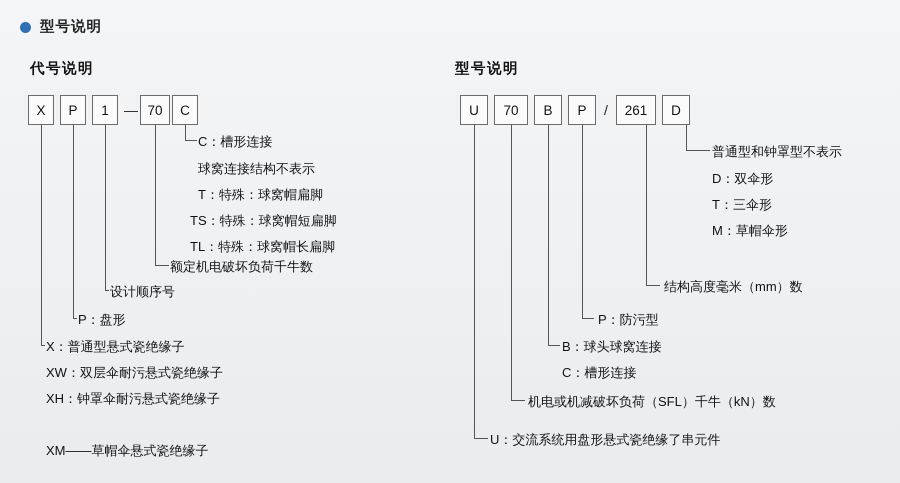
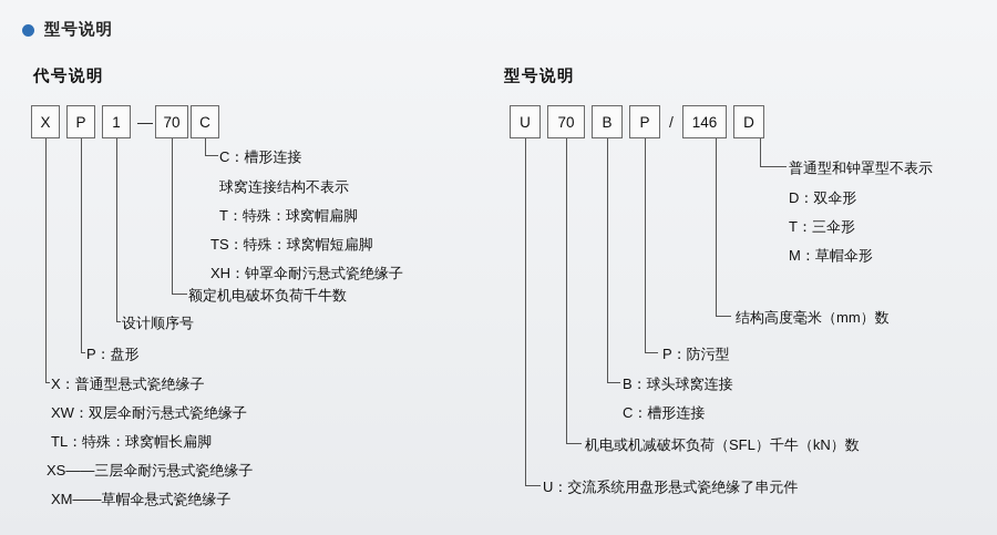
  型号说明
  代号说明
  X
  P
  1
  —
  70
  C
  C：槽形连接
  球窝连接结构不表示
  T：特殊：球窝帽扁脚
  TS：特殊：球窝帽短扁脚
- TL：特殊：球窝帽长扁脚
+ XH：钟罩伞耐污悬式瓷绝缘子
  额定机电破坏负荷千牛数
  设计顺序号
  P：盘形
  X：普通型悬式瓷绝缘子
  XW：双层伞耐污悬式瓷绝缘子
- XH：钟罩伞耐污悬式瓷绝缘子
+ TL：特殊：球窝帽长扁脚
+ XS——三层伞耐污悬式瓷绝缘子
  XM——草帽伞悬式瓷绝缘子
  型号说明
  U
  70
  B
  P
  /
- 261
+ 146
  D
  普通型和钟罩型不表示
  D：双伞形
  T：三伞形
  M：草帽伞形
  结构高度毫米（mm）数
  P：防污型
  B：球头球窝连接
  C：槽形连接
  机电或机减破坏负荷（SFL）千牛（kN）数
  U：交流系统用盘形悬式瓷绝缘了串元件
